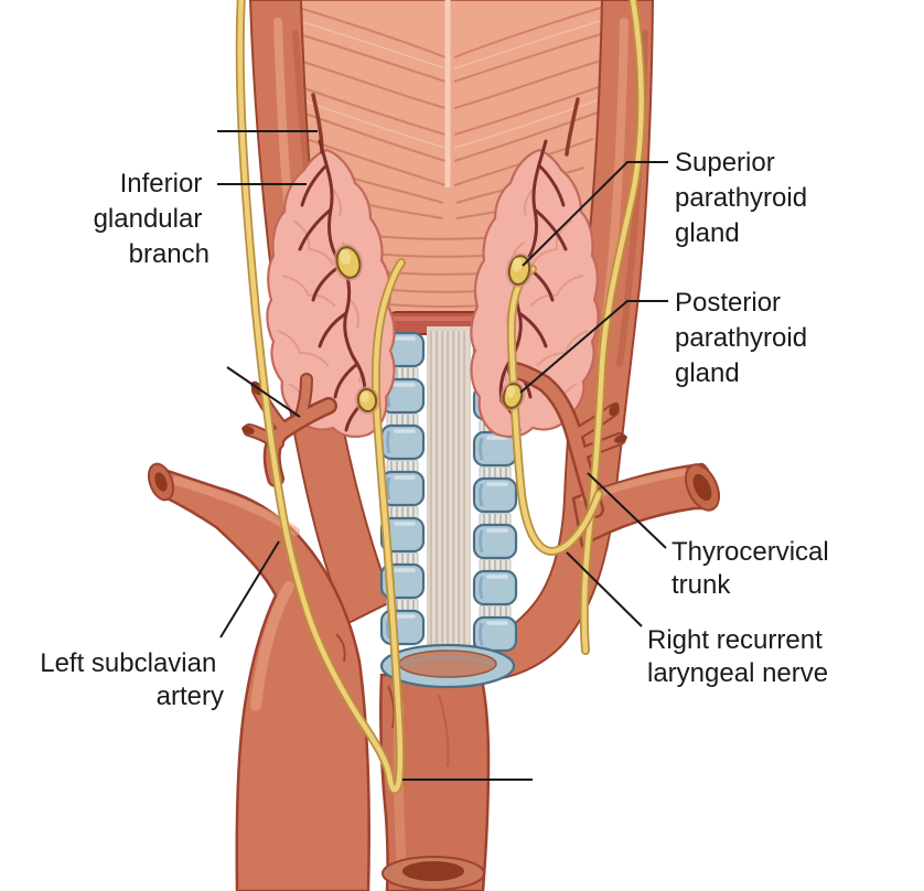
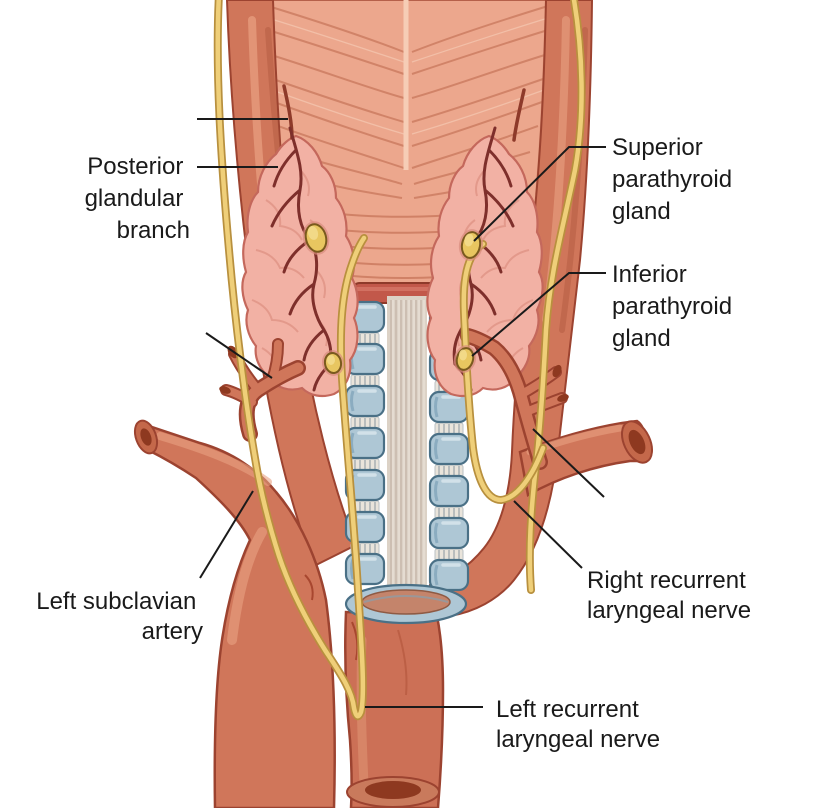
- Inferior glandular branch
+ Posterior glandular branch
  Left subclavian artery
  Superior parathyroid gland
- Posterior parathyroid gland
+ Inferior parathyroid gland
- Thyrocervical trunk
  Right recurrent laryngeal nerve
+ Left recurrent laryngeal nerve
